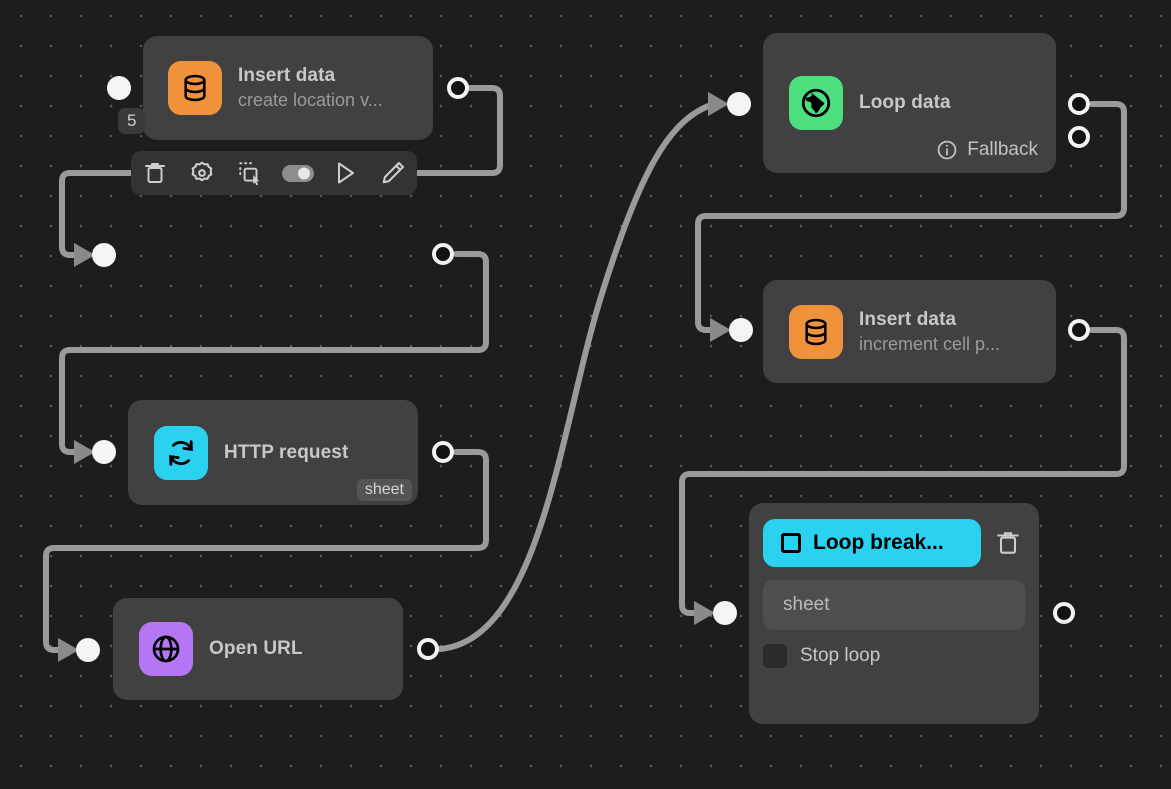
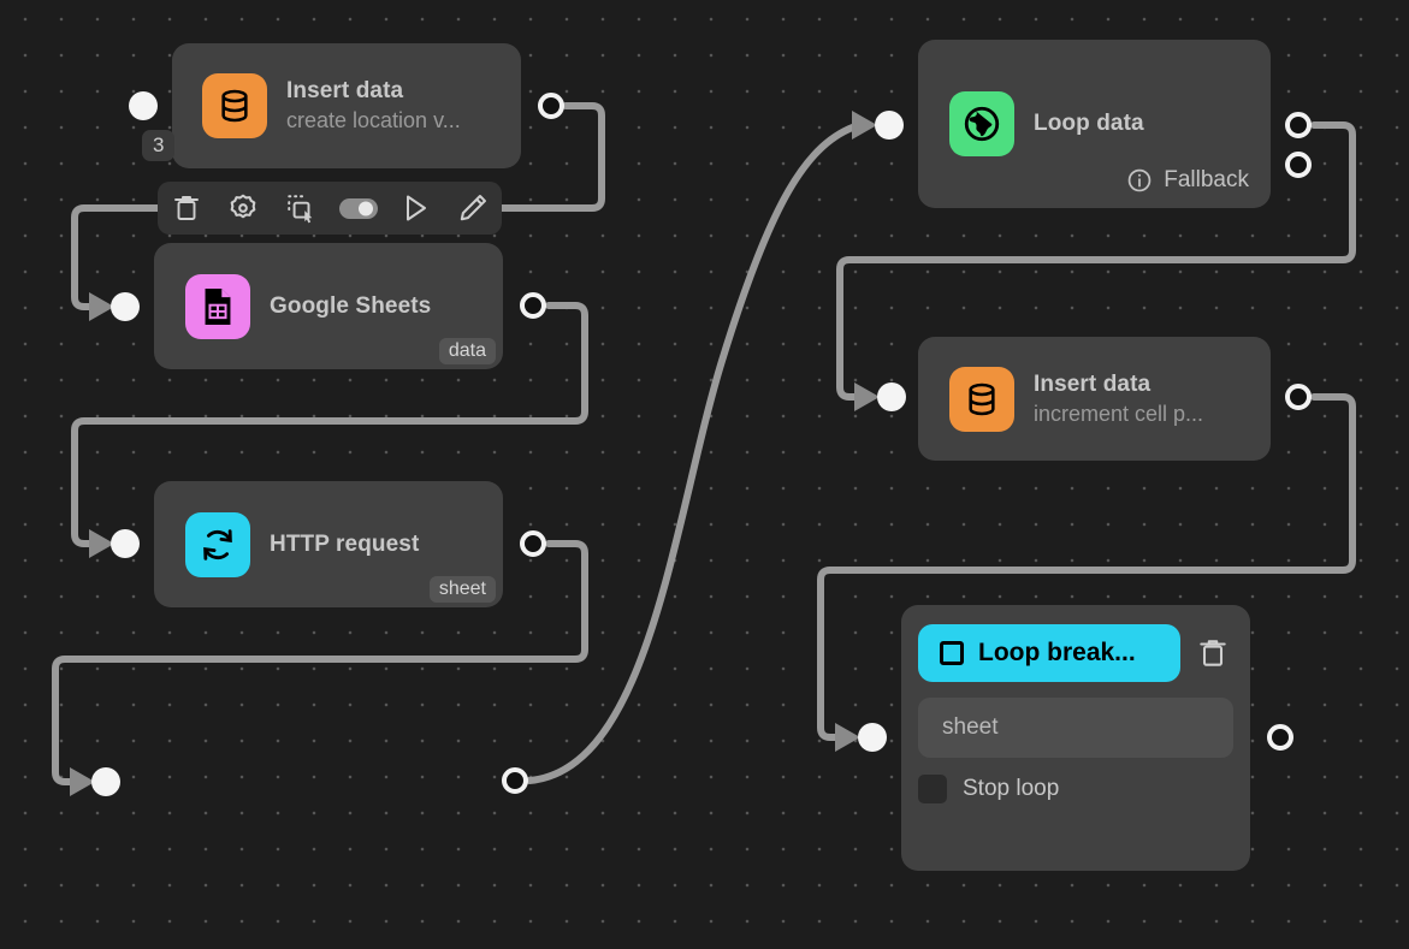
  Insert data
  create location v...
- 5
+ 3
+ Google Sheets
+ data
  HTTP request
  sheet
- Open URL
  Loop data
  Fallback
  Insert data
  increment cell p...
  Loop break...
  sheet
  Stop loop
